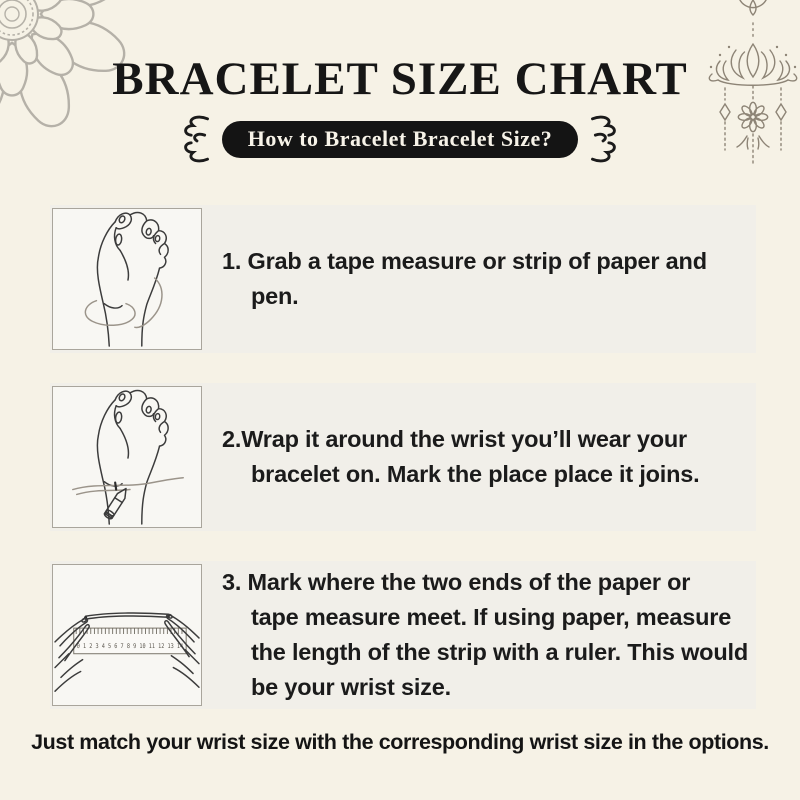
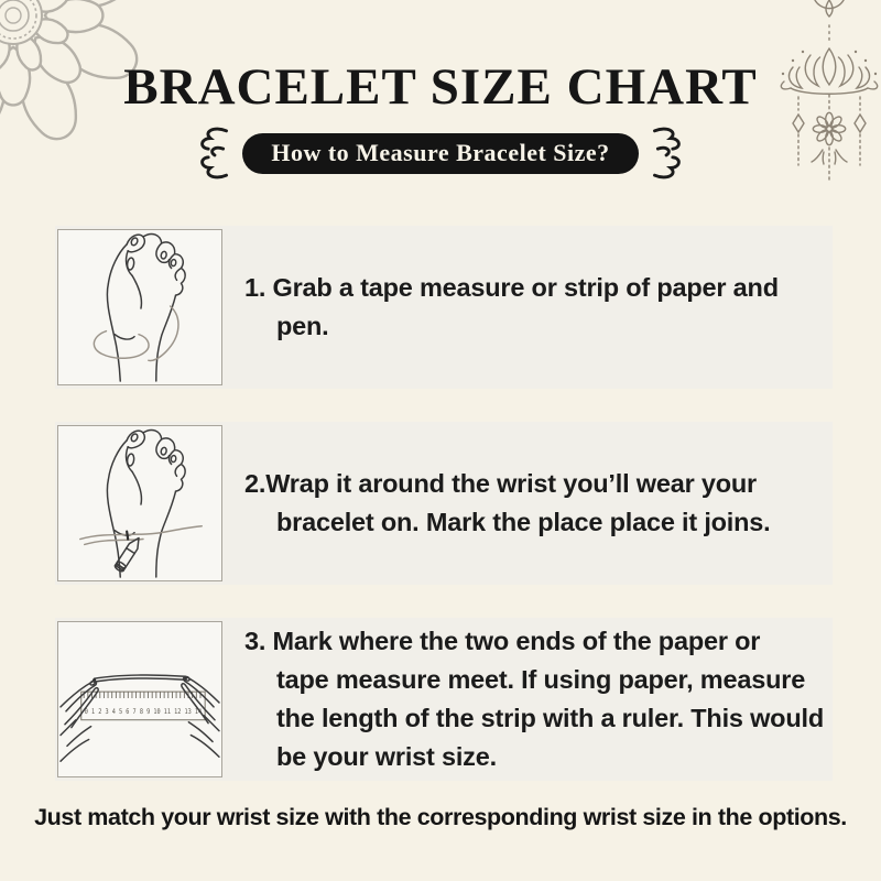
  BRACELET SIZE CHART
- How to Bracelet Bracelet Size?
+ How to Measure Bracelet Size?
  1. Grab a tape measure or strip of paper and
  pen.
  2.Wrap it around the wrist you’ll wear your
  bracelet on. Mark the place place it joins.
  0 1 2 3 4 5 6 7 8 9 10 11 12 13 1
  3. Mark where the two ends of the paper or
  tape measure meet. If using paper, measure
  the length of the strip with a ruler. This would
  be your wrist size.
  Just match your wrist size with the corresponding wrist size in the options.
